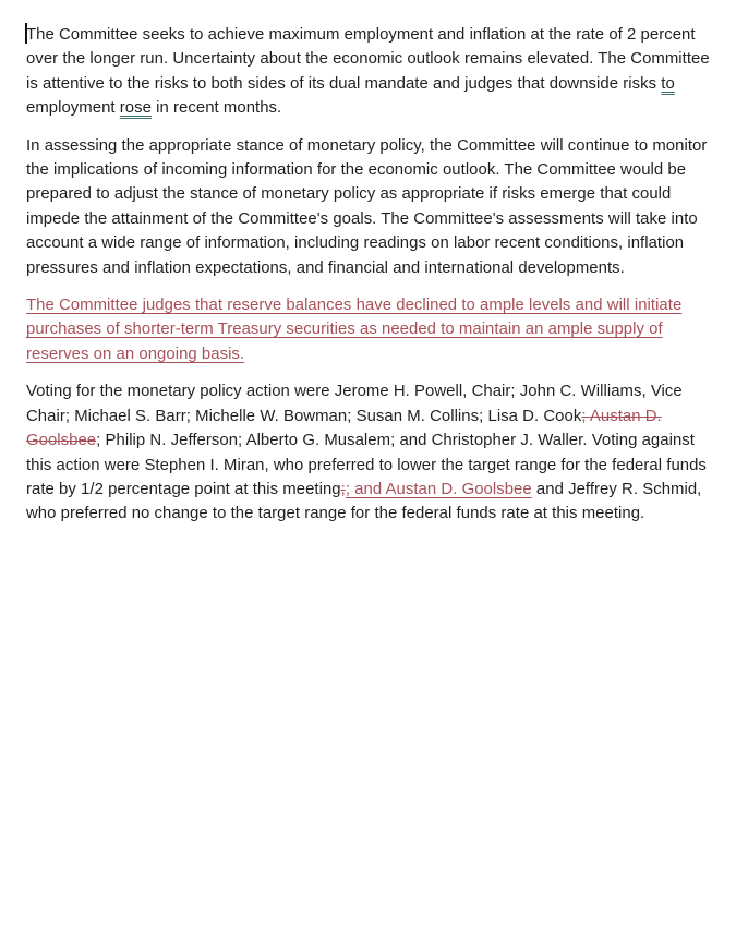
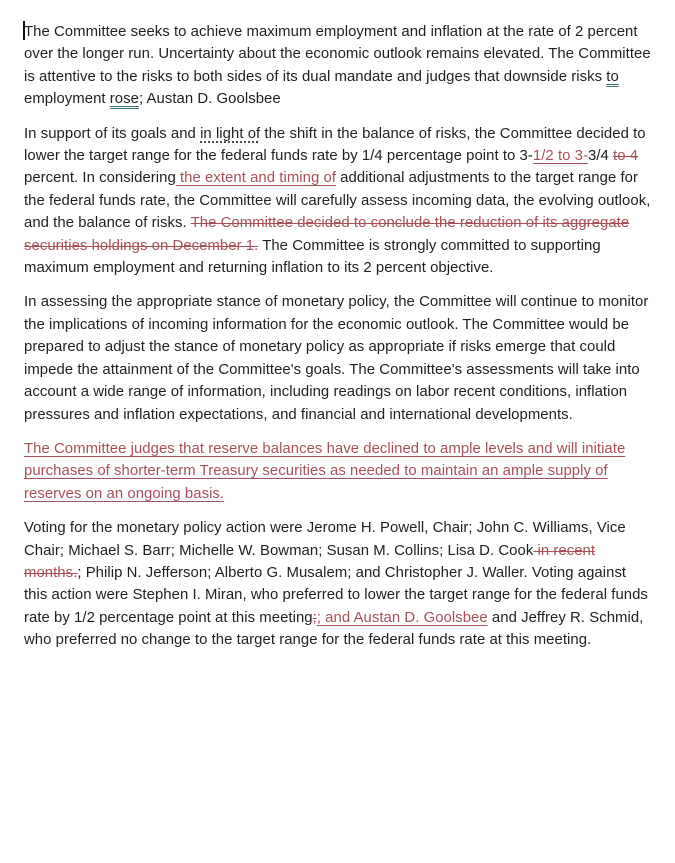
- The Committee seeks to achieve maximum employment and inflation at the rate of 2 percent over the longer run. Uncertainty about the economic outlook remains elevated. The Committee is attentive to the risks to both sides of its dual mandate and judges that downside risks to employment rose in recent months.
+ The Committee seeks to achieve maximum employment and inflation at the rate of 2 percent over the longer run. Uncertainty about the economic outlook remains elevated. The Committee is attentive to the risks to both sides of its dual mandate and judges that downside risks to employment rose; Austan D. Goolsbee
+ In support of its goals and in light of the shift in the balance of risks, the Committee decided to lower the target range for the federal funds rate by 1/4 percentage point to 3-1/2 to 3-3/4 to 4 percent. In considering the extent and timing of additional adjustments to the target range for the federal funds rate, the Committee will carefully assess incoming data, the evolving outlook, and the balance of risks. The Committee decided to conclude the reduction of its aggregate securities holdings on December 1. The Committee is strongly committed to supporting maximum employment and returning inflation to its 2 percent objective.
  In assessing the appropriate stance of monetary policy, the Committee will continue to monitor the implications of incoming information for the economic outlook. The Committee would be prepared to adjust the stance of monetary policy as appropriate if risks emerge that could impede the attainment of the Committee's goals. The Committee's assessments will take into account a wide range of information, including readings on labor recent conditions, inflation pressures and inflation expectations, and financial and international developments.
  The Committee judges that reserve balances have declined to ample levels and will initiate purchases of shorter-term Treasury securities as needed to maintain an ample supply of reserves on an ongoing basis.
- Voting for the monetary policy action were Jerome H. Powell, Chair; John C. Williams, Vice Chair; Michael S. Barr; Michelle W. Bowman; Susan M. Collins; Lisa D. Cook; Austan D. Goolsbee; Philip N. Jefferson; Alberto G. Musalem; and Christopher J. Waller. Voting against this action were Stephen I. Miran, who preferred to lower the target range for the federal funds rate by 1/2 percentage point at this meeting;; and Austan D. Goolsbee and Jeffrey R. Schmid, who preferred no change to the target range for the federal funds rate at this meeting.
+ Voting for the monetary policy action were Jerome H. Powell, Chair; John C. Williams, Vice Chair; Michael S. Barr; Michelle W. Bowman; Susan M. Collins; Lisa D. Cook in recent months.; Philip N. Jefferson; Alberto G. Musalem; and Christopher J. Waller. Voting against this action were Stephen I. Miran, who preferred to lower the target range for the federal funds rate by 1/2 percentage point at this meeting;; and Austan D. Goolsbee and Jeffrey R. Schmid, who preferred no change to the target range for the federal funds rate at this meeting.
